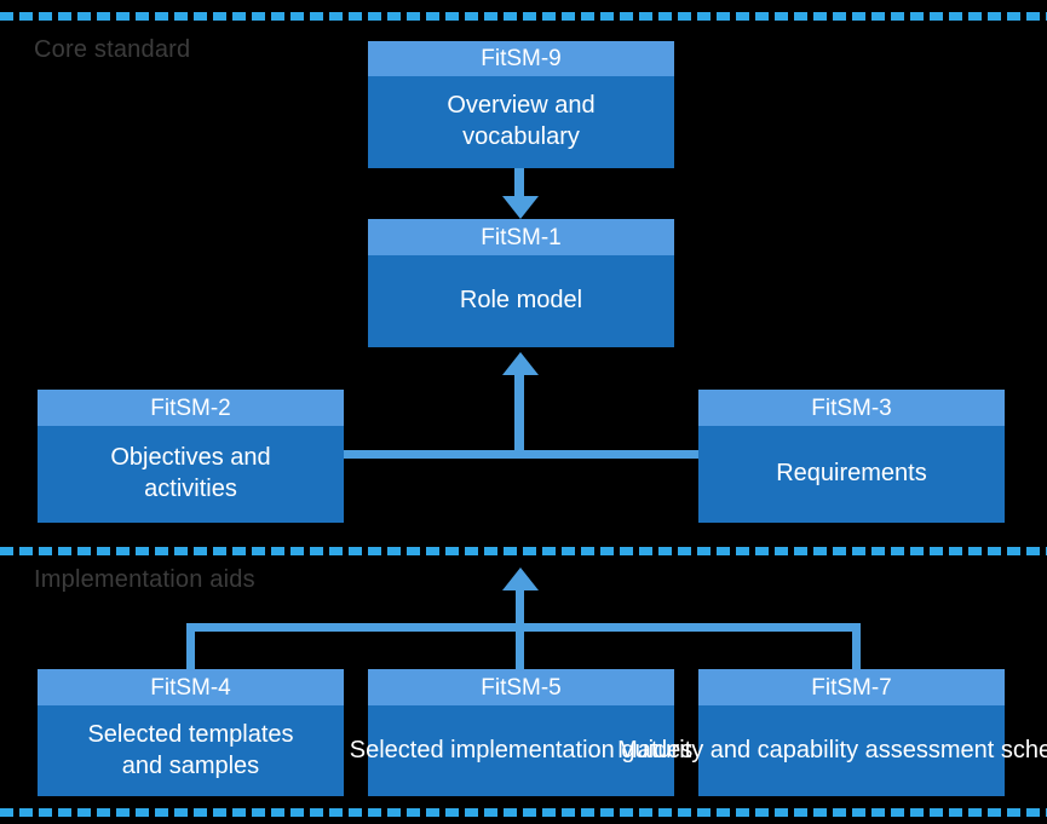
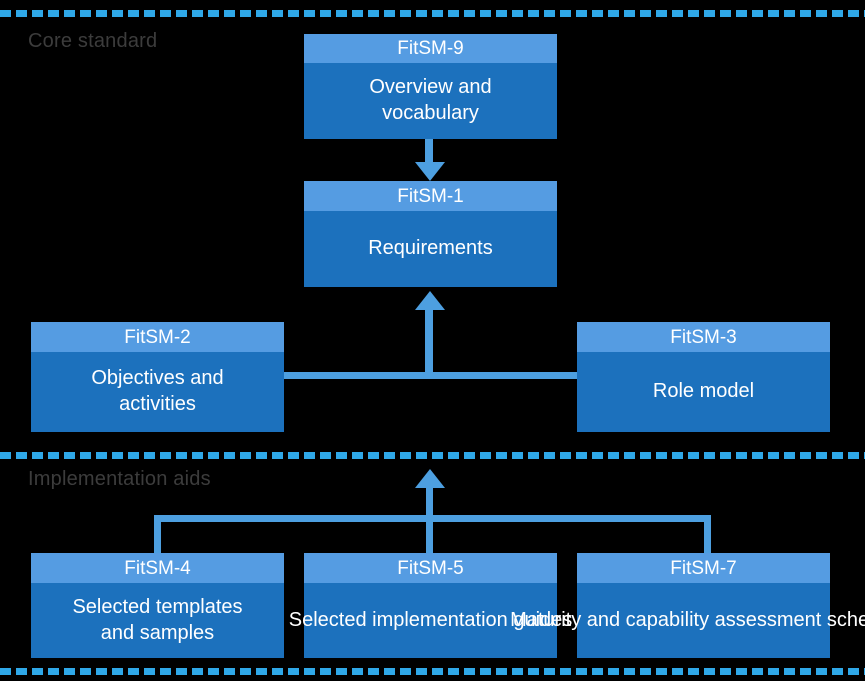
  Core standard
  Implementation aids
  FitSM-9
  Overview and
  vocabulary
  FitSM-1
- Role model
+ Requirements
  FitSM-2
  Objectives and
  activities
  FitSM-3
- Requirements
+ Role model
  FitSM-4
  Selected templates
  and samples
  FitSM-5
  Selected implementation guide
  FitSM-7
  Maturity and capability assessment sche
